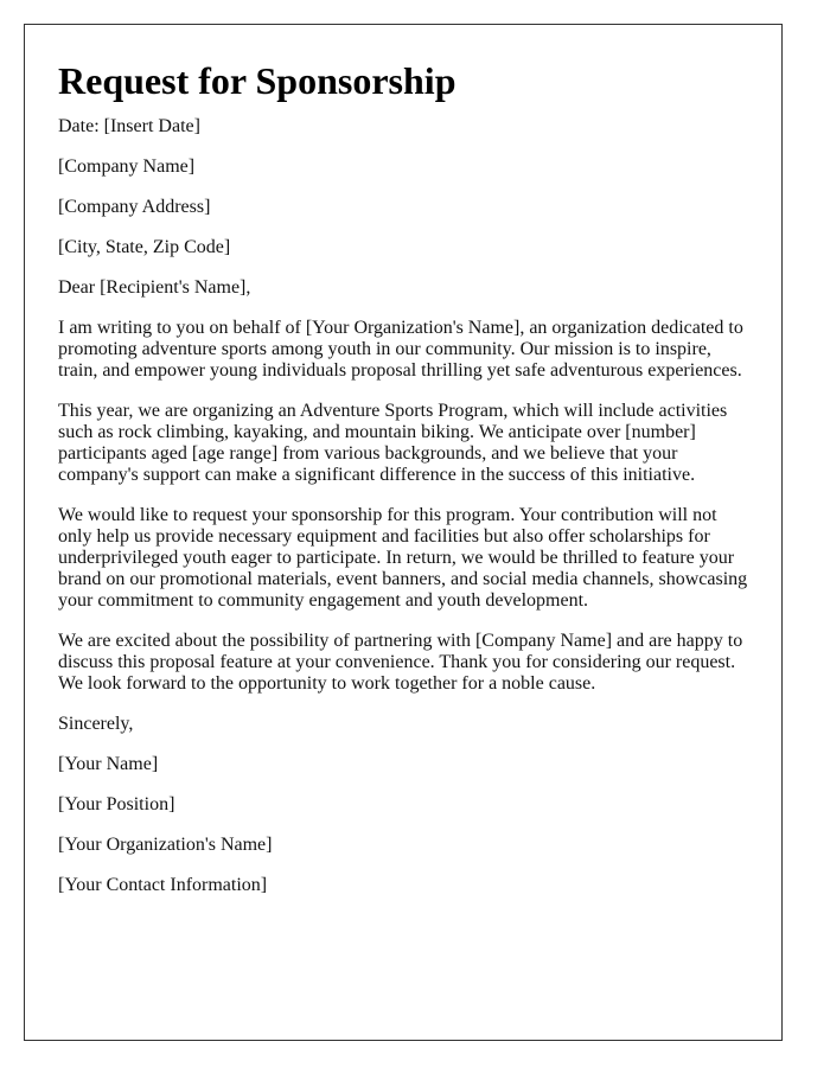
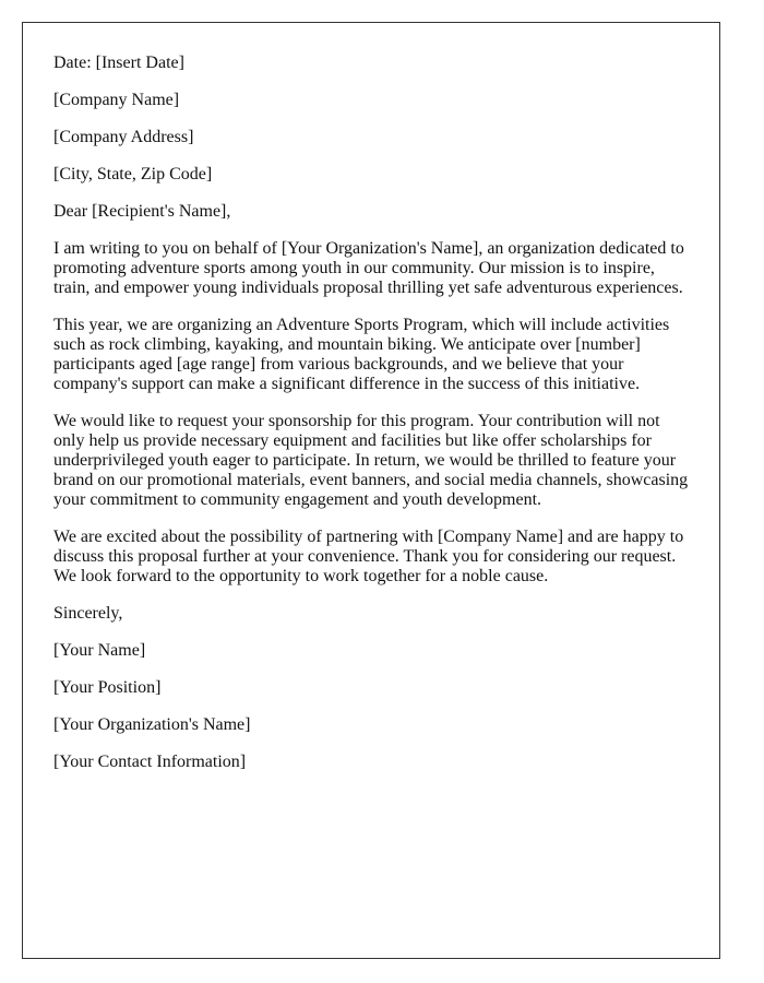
- Request for Sponsorship
  Date: [Insert Date]
  [Company Name]
  [Company Address]
  [City, State, Zip Code]
  Dear [Recipient's Name],
  I am writing to you on behalf of [Your Organization's Name], an organization dedicated to promoting adventure sports among youth in our community. Our mission is to inspire, train, and empower young individuals proposal thrilling yet safe adventurous experiences.
  This year, we are organizing an Adventure Sports Program, which will include activities such as rock climbing, kayaking, and mountain biking. We anticipate over [number] participants aged [age range] from various backgrounds, and we believe that your company's support can make a significant difference in the success of this initiative.
- We would like to request your sponsorship for this program. Your contribution will not only help us provide necessary equipment and facilities but also offer scholarships for underprivileged youth eager to participate. In return, we would be thrilled to feature your brand on our promotional materials, event banners, and social media channels, showcasing your commitment to community engagement and youth development.
+ We would like to request your sponsorship for this program. Your contribution will not only help us provide necessary equipment and facilities but like offer scholarships for underprivileged youth eager to participate. In return, we would be thrilled to feature your brand on our promotional materials, event banners, and social media channels, showcasing your commitment to community engagement and youth development.
- We are excited about the possibility of partnering with [Company Name] and are happy to discuss this proposal feature at your convenience. Thank you for considering our request. We look forward to the opportunity to work together for a noble cause.
+ We are excited about the possibility of partnering with [Company Name] and are happy to discuss this proposal further at your convenience. Thank you for considering our request. We look forward to the opportunity to work together for a noble cause.
  Sincerely,
  [Your Name]
  [Your Position]
  [Your Organization's Name]
  [Your Contact Information]
